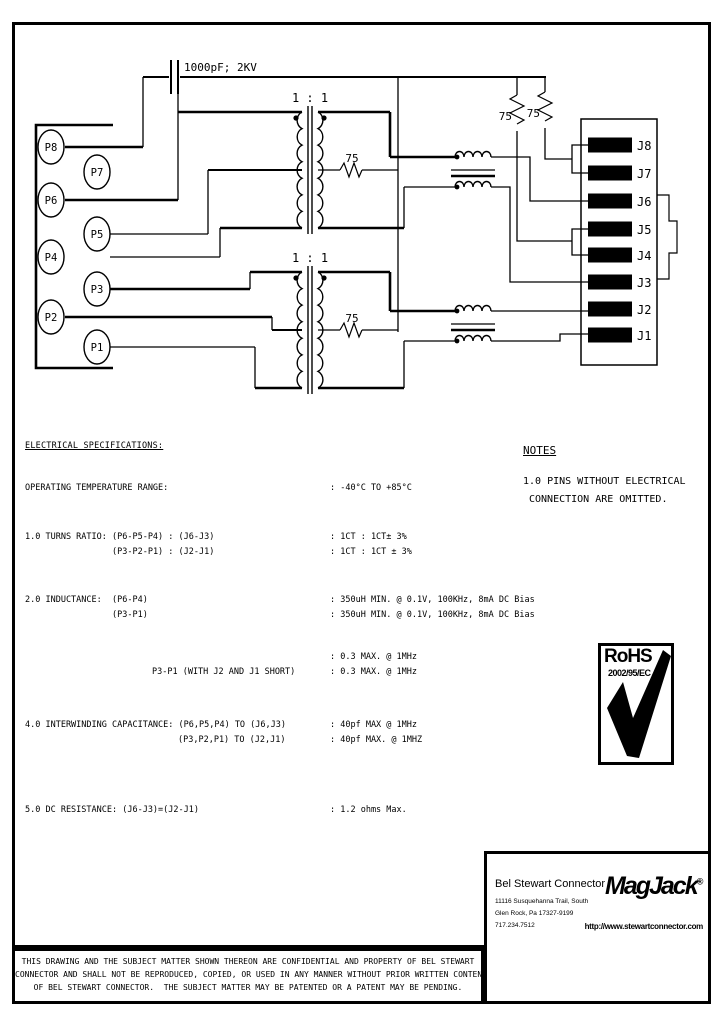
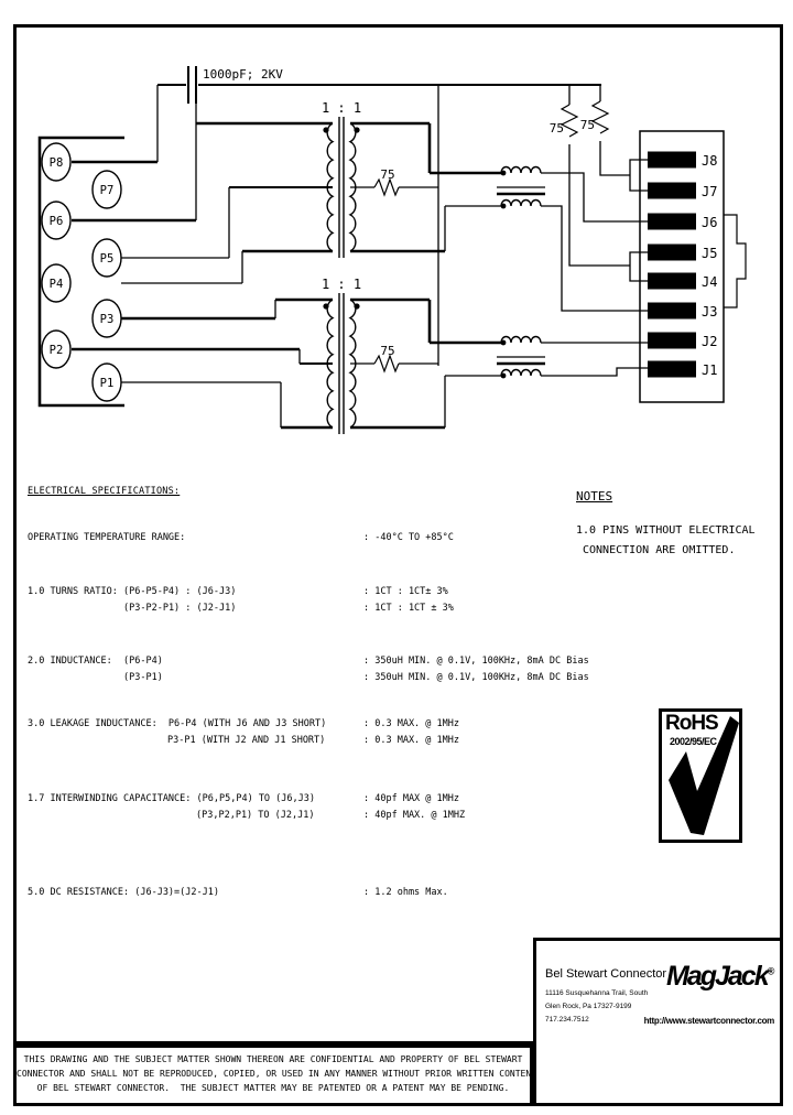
  1000pF; 2KV
  1 : 1
  1 : 1
  75
  75
  75
  75
  P8
  P7
  P6
  P5
  P4
  P3
  P2
  P1
  J8
  J7
  J6
  J5
  J4
  J3
  J2
  J1
  ELECTRICAL SPECIFICATIONS:
  OPERATING TEMPERATURE RANGE:
  : -40°C TO +85°C
  1.0 TURNS RATIO: (P6-P5-P4) : (J6-J3)
  (P3-P2-P1) : (J2-J1)
  : 1CT : 1CT± 3%
  : 1CT : 1CT ± 3%
  2.0 INDUCTANCE: (P6-P4)
  (P3-P1)
  : 350uH MIN. @ 0.1V, 100KHz, 8mA DC Bias
  : 350uH MIN. @ 0.1V, 100KHz, 8mA DC Bias
+ 3.0 LEAKAGE INDUCTANCE: P6-P4 (WITH J6 AND J3 SHORT)
  P3-P1 (WITH J2 AND J1 SHORT)
  : 0.3 MAX. @ 1MHz
  : 0.3 MAX. @ 1MHz
- 4.0 INTERWINDING CAPACITANCE: (P6,P5,P4) TO (J6,J3)
+ 1.7 INTERWINDING CAPACITANCE: (P6,P5,P4) TO (J6,J3)
  (P3,P2,P1) TO (J2,J1)
  : 40pf MAX @ 1MHz
  : 40pf MAX. @ 1MHZ
  5.0 DC RESISTANCE: (J6-J3)=(J2-J1)
  : 1.2 ohms Max.
  NOTES
  1.0 PINS WITHOUT ELECTRICAL
  CONNECTION ARE OMITTED.
  RoHS
  2002/95/EC
  Bel Stewart Connector
  MagJack®
  http://www.stewartconnector.com
  THIS DRAWING AND THE SUBJECT MATTER SHOWN THEREON ARE CONFIDENTIAL AND PROPERTY OF BEL STEWART
  CONNECTOR AND SHALL NOT BE REPRODUCED, COPIED, OR USED IN ANY MANNER WITHOUT PRIOR WRITTEN CONTENT
  OF BEL STEWART CONNECTOR. THE SUBJECT MATTER MAY BE PATENTED OR A PATENT MAY BE PENDING.
